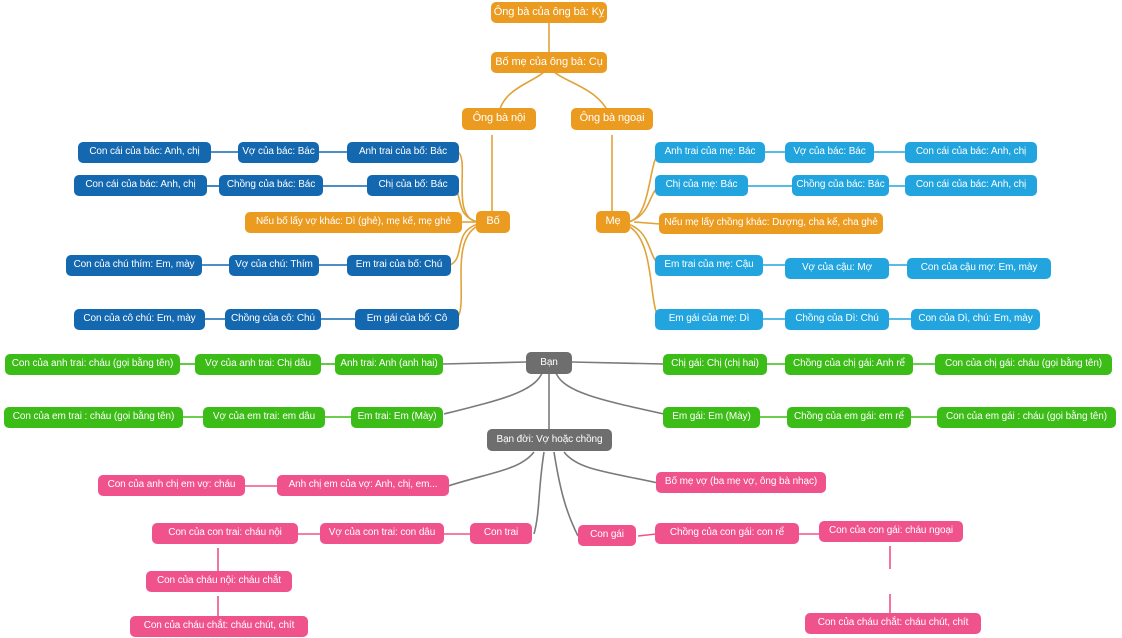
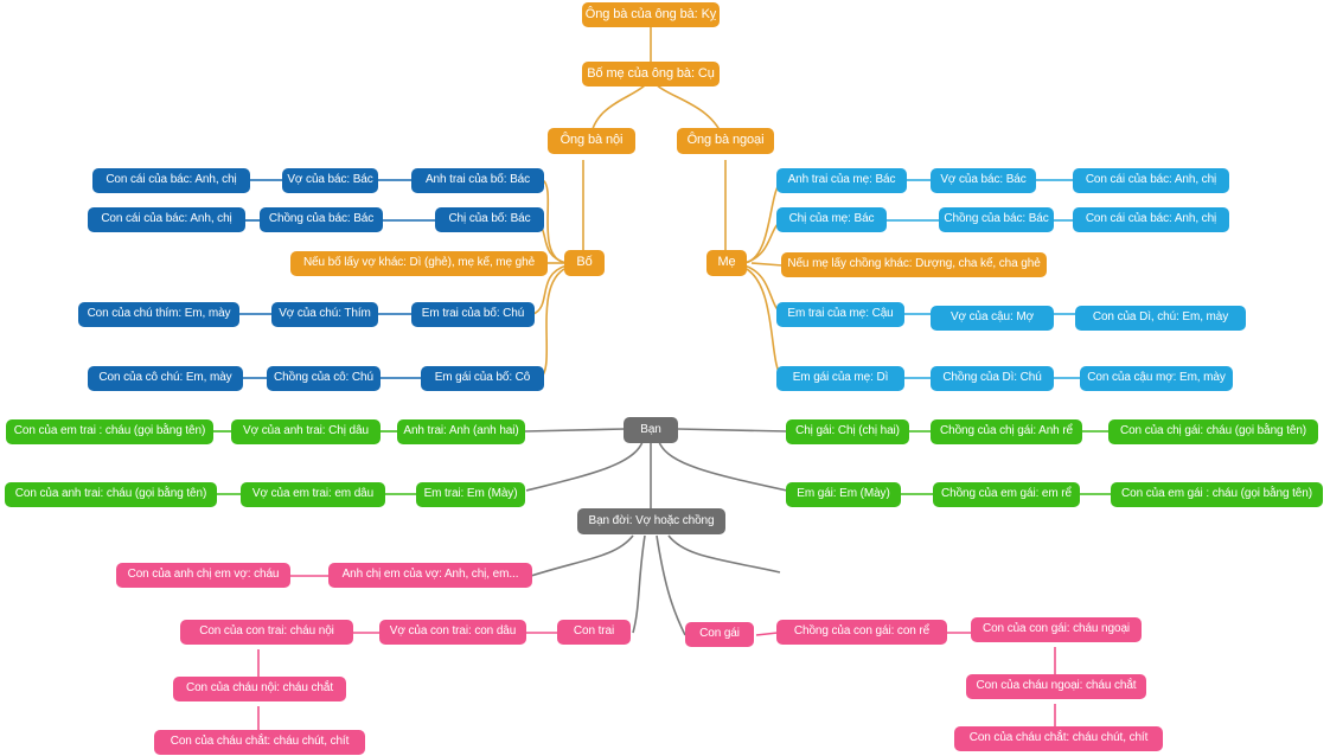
  Ông bà của ông bà: Kỵ
  Bố mẹ của ông bà: Cụ
  Ông bà nội
  Ông bà ngoại
  Bố
  Mẹ
  Nếu bố lấy vợ khác: Dì (ghẻ), mẹ kế, mẹ ghẻ
  Nếu mẹ lấy chồng khác: Dượng, cha kế, cha ghẻ
  Anh trai của bố: Bác
  Vợ của bác: Bác
  Con cái của bác: Anh, chị
  Chị của bố: Bác
  Chồng của bác: Bác
  Con cái của bác: Anh, chị
  Em trai của bố: Chú
  Vợ của chú: Thím
  Con của chú thím: Em, mày
  Em gái của bố: Cô
  Chồng của cô: Chú
  Con của cô chú: Em, mày
  Anh trai của mẹ: Bác
  Vợ của bác: Bác
  Con cái của bác: Anh, chị
  Chị của mẹ: Bác
  Chồng của bác: Bác
  Con cái của bác: Anh, chị
  Em trai của mẹ: Cậu
  Vợ của cậu: Mợ
- Con của cậu mợ: Em, mày
+ Con của Dì, chú: Em, mày
  Em gái của mẹ: Dì
  Chồng của Dì: Chú
- Con của Dì, chú: Em, mày
+ Con của cậu mợ: Em, mày
  Bạn
  Bạn đời: Vợ hoặc chồng
  Anh trai: Anh (anh hai)
  Vợ của anh trai: Chị dâu
- Con của anh trai: cháu (gọi bằng tên)
+ Con của em trai : cháu (gọi bằng tên)
  Em trai: Em (Mày)
  Vợ của em trai: em dâu
- Con của em trai : cháu (gọi bằng tên)
+ Con của anh trai: cháu (gọi bằng tên)
  Chị gái: Chị (chị hai)
  Chồng của chị gái: Anh rể
  Con của chị gái: cháu (gọi bằng tên)
  Em gái: Em (Mày)
  Chồng của em gái: em rể
  Con của em gái : cháu (gọi bằng tên)
  Anh chị em của vợ: Anh, chị, em...
  Con của anh chị em vợ: cháu
- Bố mẹ vợ (ba mẹ vợ, ông bà nhạc)
  Con trai
  Vợ của con trai: con dâu
  Con của con trai: cháu nội
  Con của cháu nội: cháu chắt
  Con của cháu chắt: cháu chút, chít
  Con gái
  Chồng của con gái: con rể
  Con của con gái: cháu ngoại
+ Con của cháu ngoại: cháu chắt
  Con của cháu chắt: cháu chút, chít
